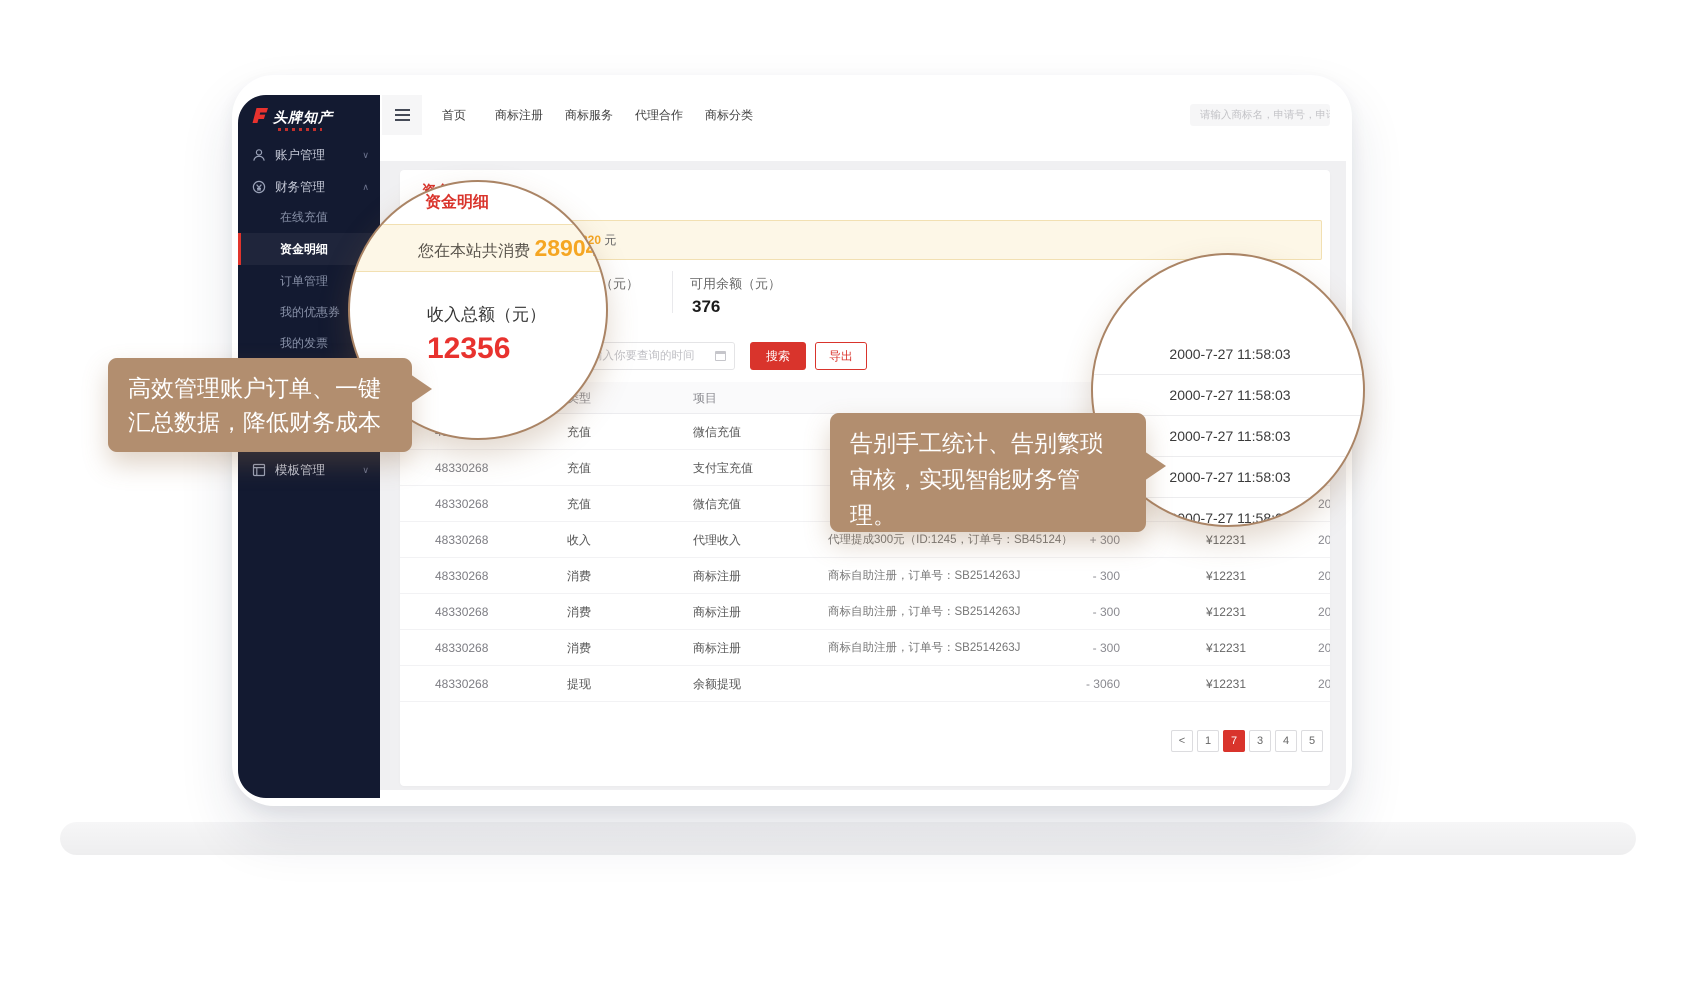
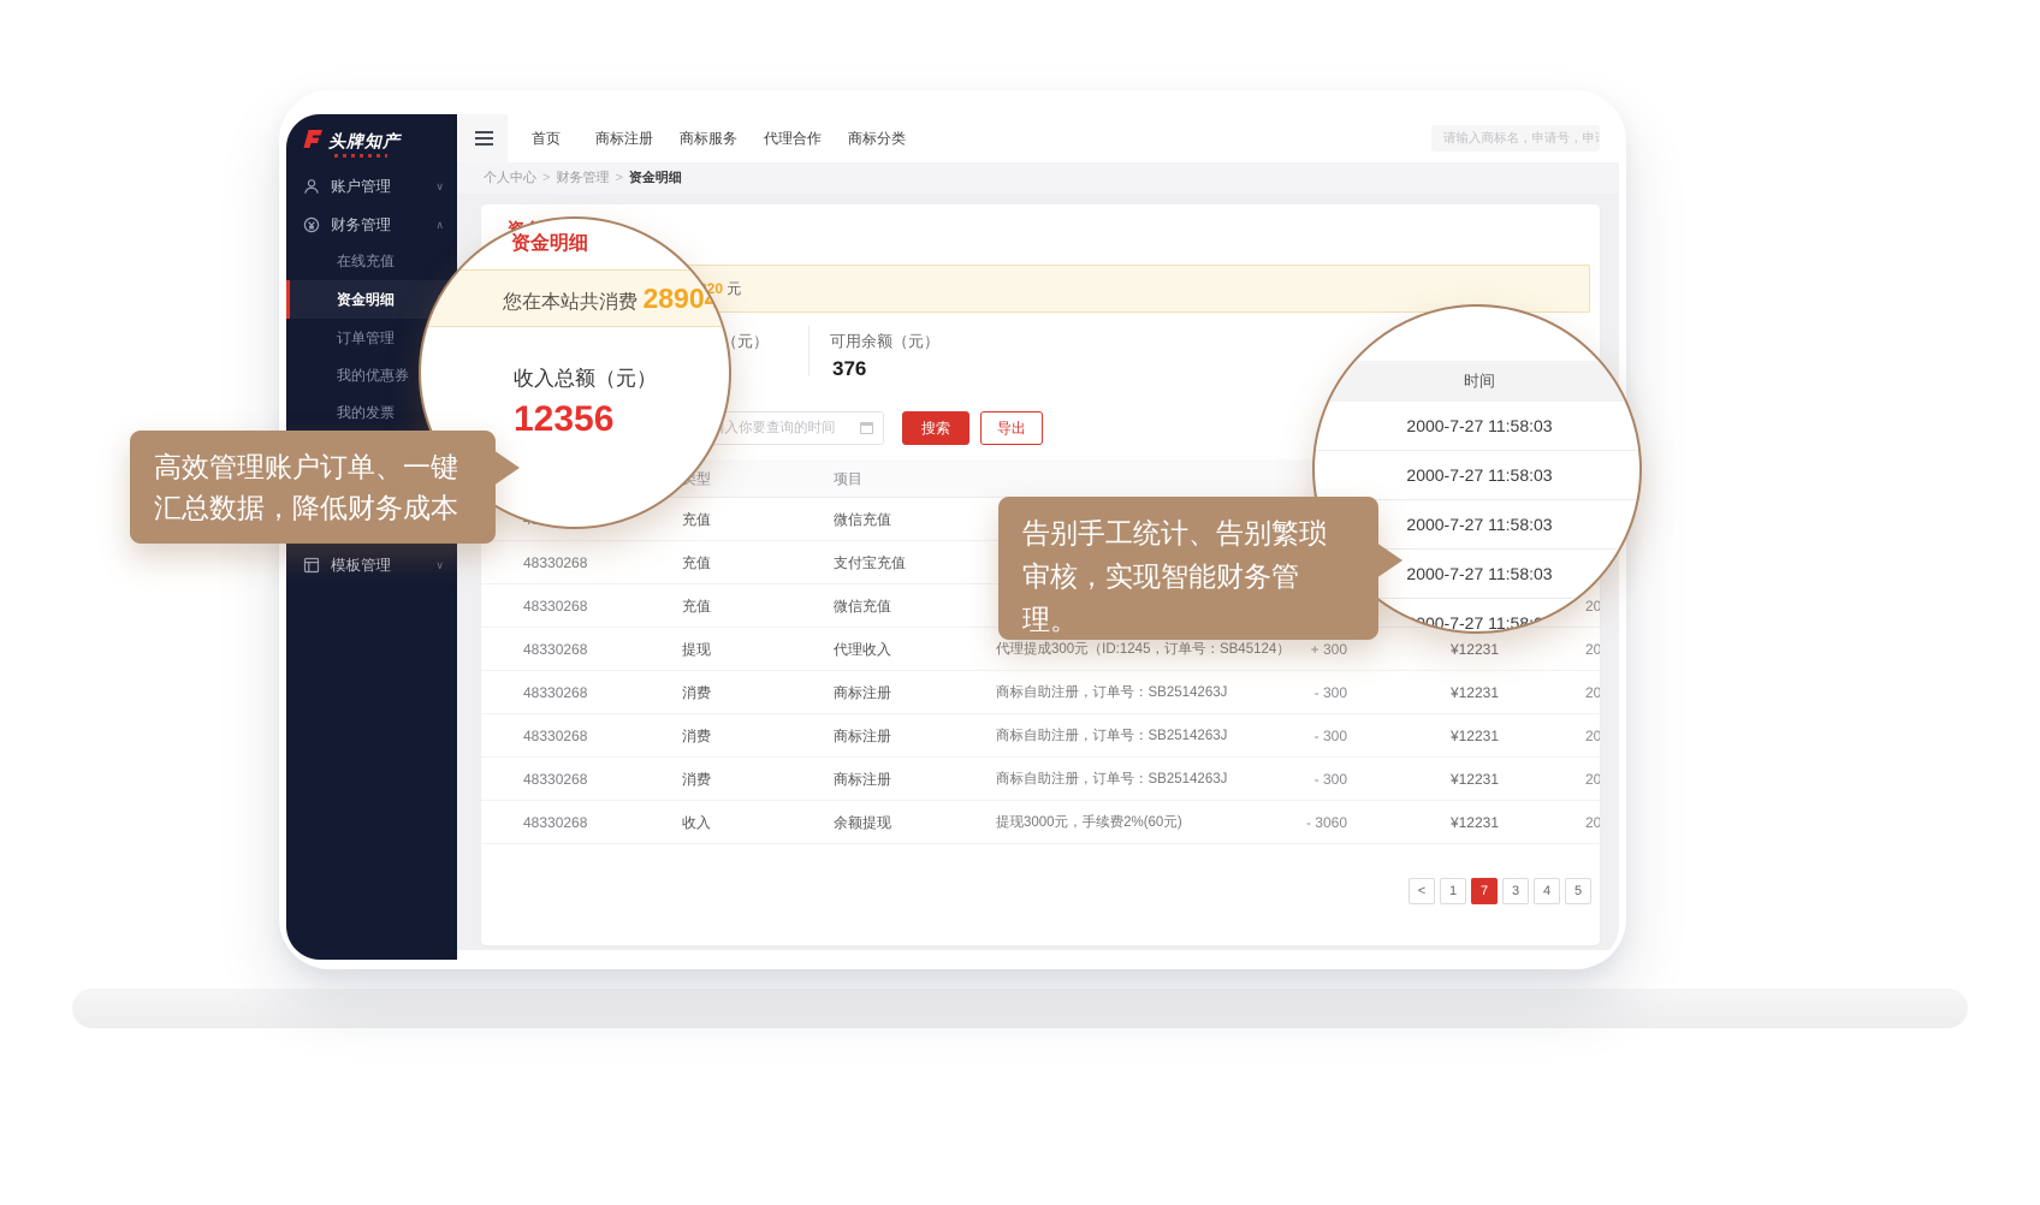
  头牌知产
  账户管理
  ∨
  财务管理
  ∧
  在线充值
  资金明细
  订单管理
  我的优惠券
  我的发票
  模板管理
  ∨
  首页
  商标注册
  商标服务
  代理合作
  商标分类
  请输入商标名，申请号，申
+ 个人中心 > 财务管理 > 资金明细
  （元）
  可用余额（元）
  376
  入你要查询的时间
  搜索
  导出
  项目
  ∨
  充值
  微信充值
  48330268
  充值
  支付宝充值
  48330268
  充值
  微信充值
  48330268
- 收入
+ 提现
  代理收入
  代理提成300元（ID:1245，订单号：SB45124
  + 300
  ¥12231
  48330268
  消费
  商标注册
  商标自助注册，订单号：SB2514263J
  - 300
  ¥12231
  48330268
  消费
  商标注册
  商标自助注册，订单号：SB2514263J
  - 300
  ¥12231
  48330268
  消费
  商标注册
  商标自助注册，订单号：SB2514263J
  - 300
  ¥12231
  48330268
- 提现
+ 收入
  余额提现
+ 提现3000元，手续费2%(60元)
  - 3060
  ¥12231
  <
  1
  7
  3
  4
  5
  资金明细
  您在本站共消费 28904
  收入总额（元）
  12356
+ 时间
  2000-7-27 11:58:03
  2000-7-27 11:58:03
  2000-7-27 11:58:03
  2000-7-27 11:58:03
  2000-7-27 11:58:03
  高效管理账户订单、一键
  汇总数据，降低财务成本
  告别手工统计、告别繁琐
  审核，实现智能财务管
  理。
